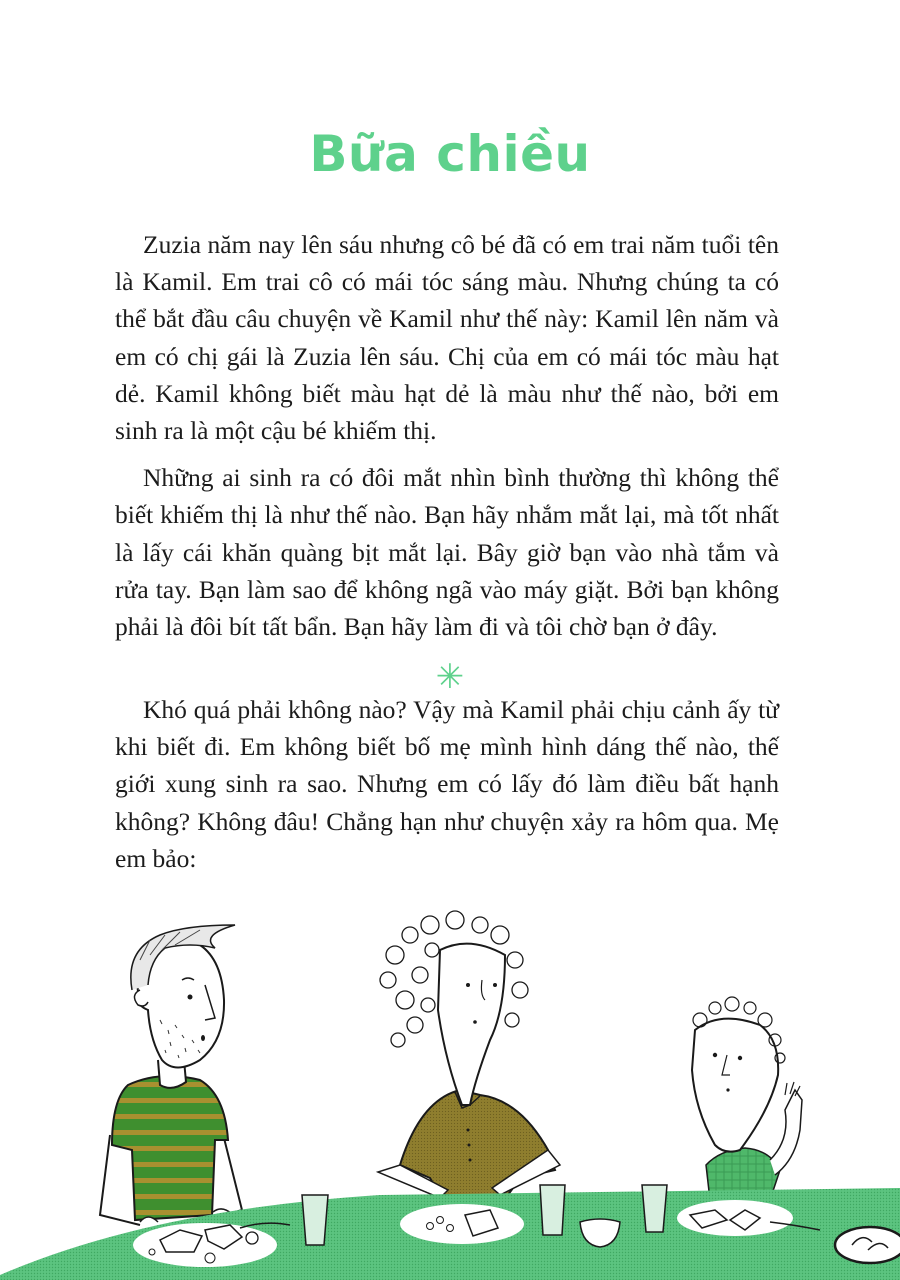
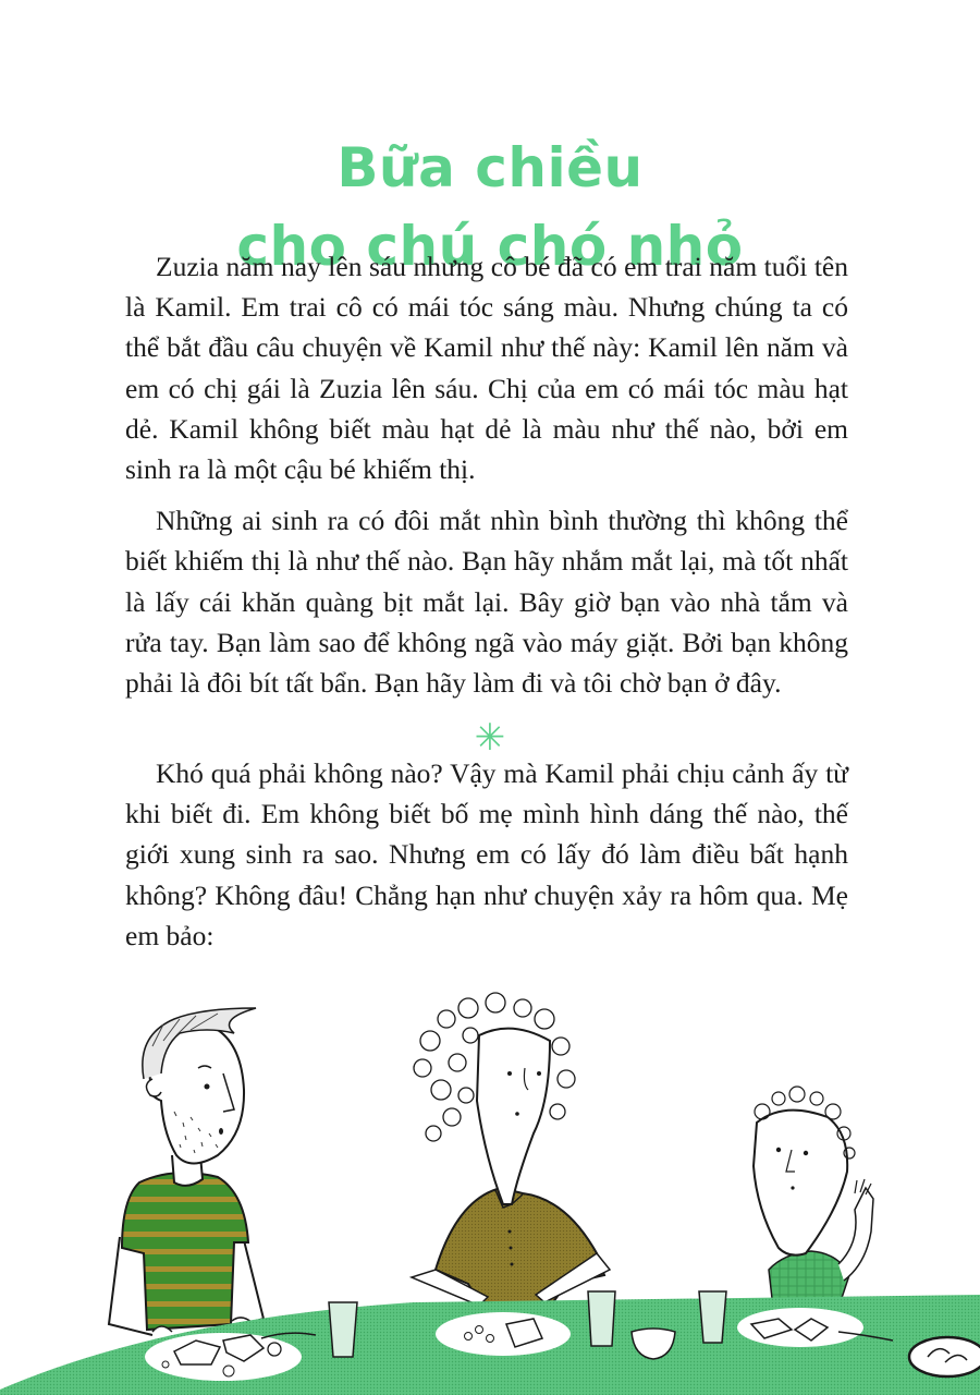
  Bữa chiều
+ cho chú chó nhỏ
  Zuzia năm nay lên sáu nhưng cô bé đã có em trai năm tuổi tên là Kamil. Em trai cô có mái tóc sáng màu. Nhưng chúng ta có thể bắt đầu câu chuyện về Kamil như thế này: Kamil lên năm và em có chị gái là Zuzia lên sáu. Chị của em có mái tóc màu hạt dẻ. Kamil không biết màu hạt dẻ là màu như thế nào, bởi em sinh ra là một cậu bé khiếm thị.
  Những ai sinh ra có đôi mắt nhìn bình thường thì không thể biết khiếm thị là như thế nào. Bạn hãy nhắm mắt lại, mà tốt nhất là lấy cái khăn quàng bịt mắt lại. Bây giờ bạn vào nhà tắm và rửa tay. Bạn làm sao để không ngã vào máy giặt. Bởi bạn không phải là đôi bít tất bẩn. Bạn hãy làm đi và tôi chờ bạn ở đây.
  ✳
  Khó quá phải không nào? Vậy mà Kamil phải chịu cảnh ấy từ khi biết đi. Em không biết bố mẹ mình hình dáng thế nào, thế giới xung sinh ra sao. Nhưng em có lấy đó làm điều bất hạnh không? Không đâu! Chẳng hạn như chuyện xảy ra hôm qua. Mẹ em bảo:
